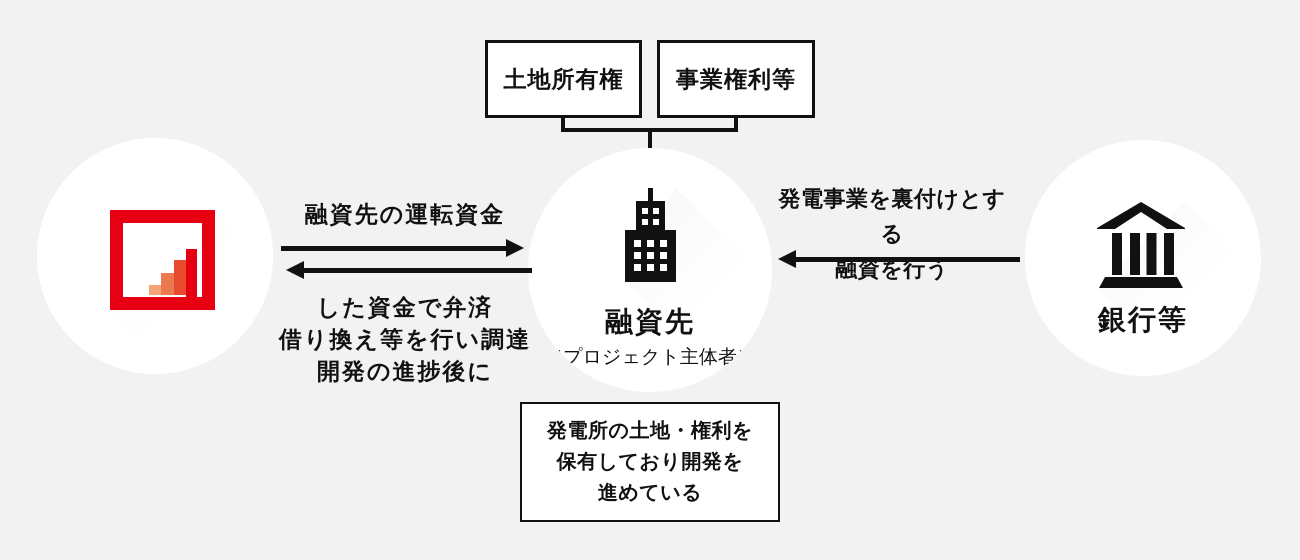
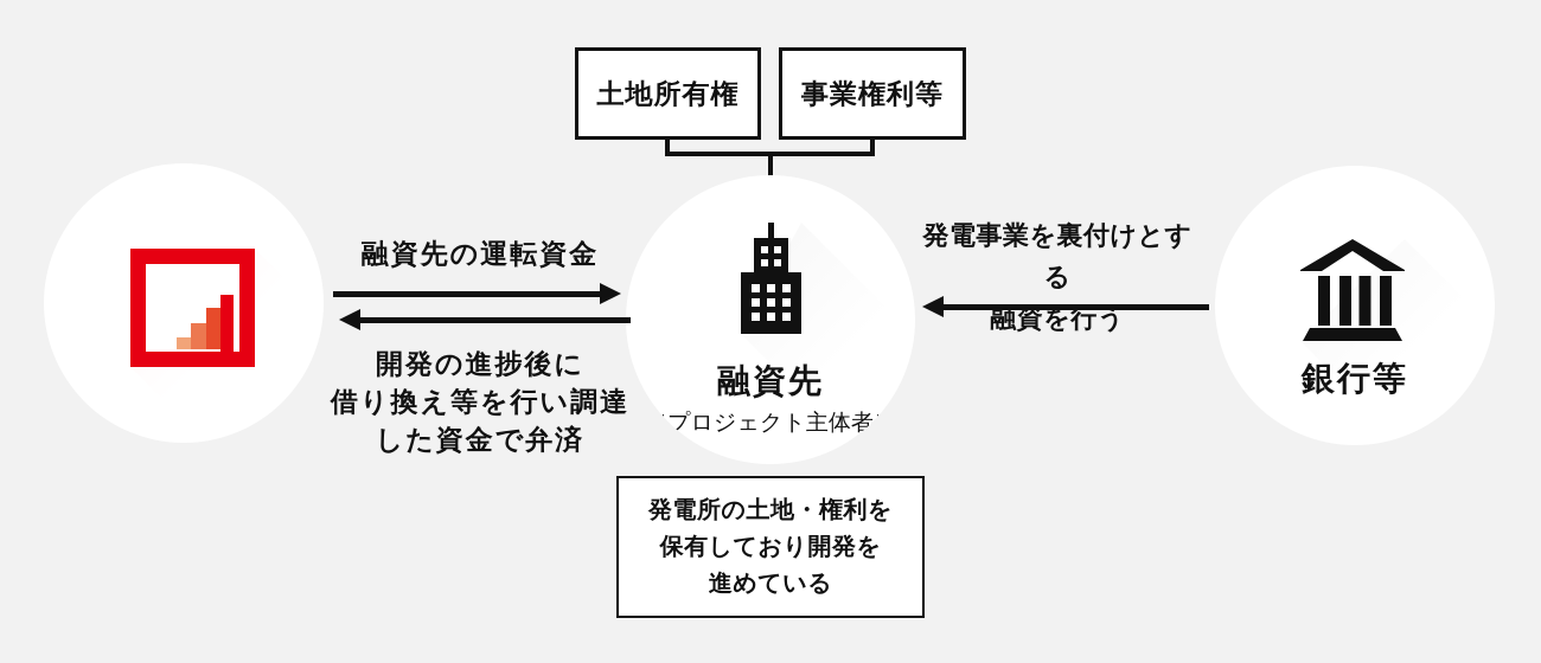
  土地所有権
  事業権利等
  融資先
  （プロジェクト主体者）
  銀行等
  融資先の運転資金
- した資金で弁済
+ 開発の進捗後に
  借り換え等を行い調達
- 開発の進捗後に
+ した資金で弁済
  発電事業を裏付けとする
  融資を行う
  発電所の土地・権利を
  保有しており開発を
  進めている
